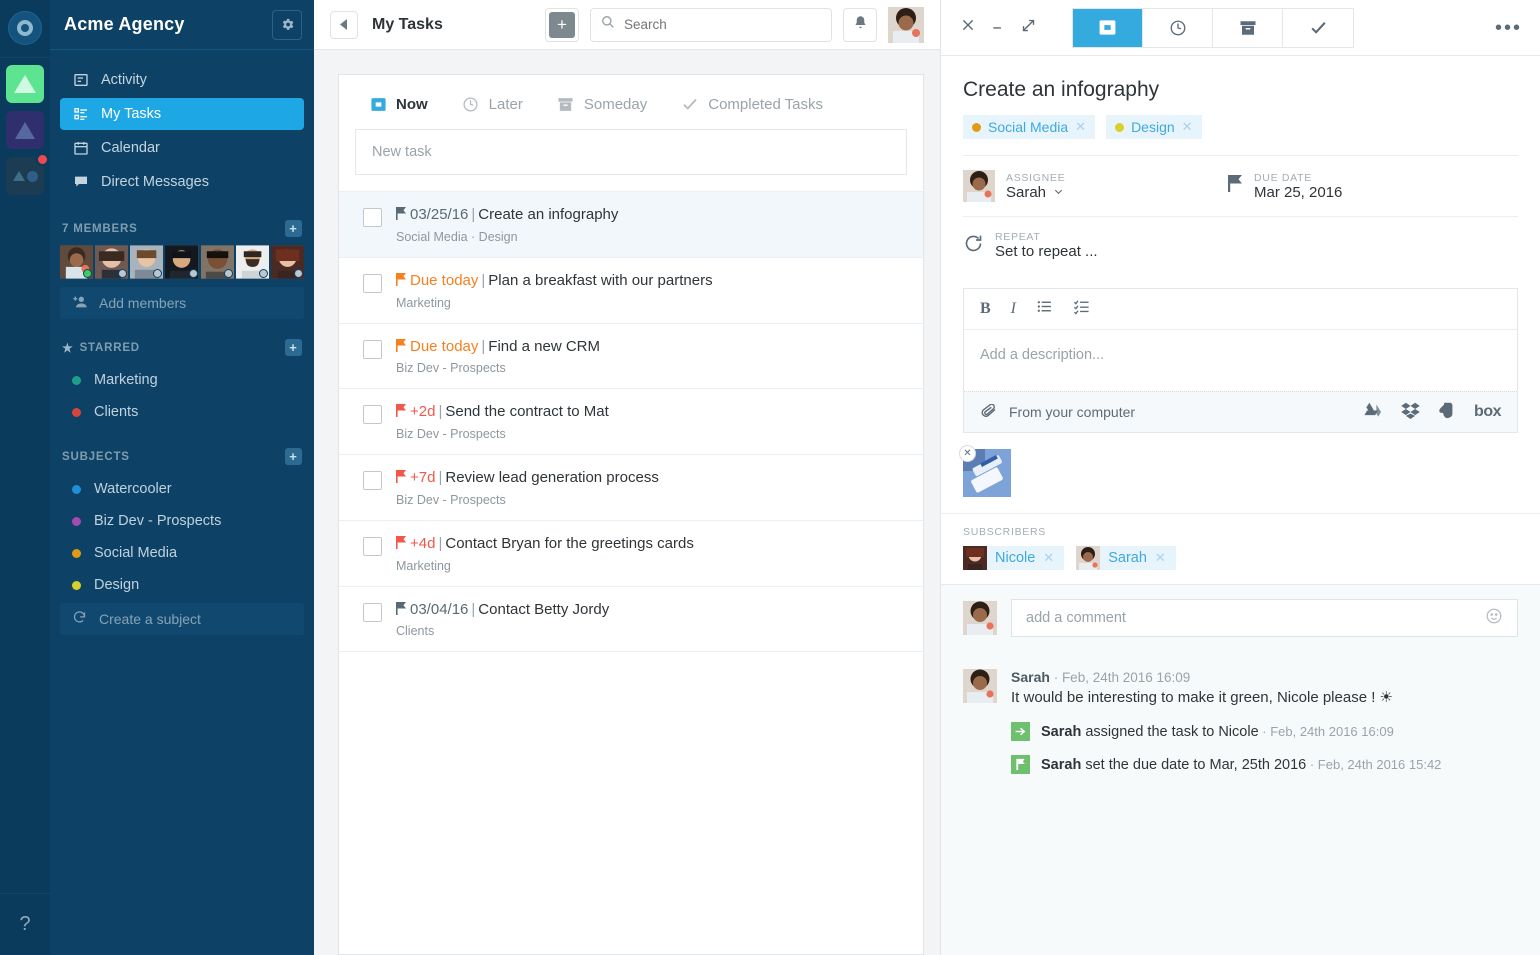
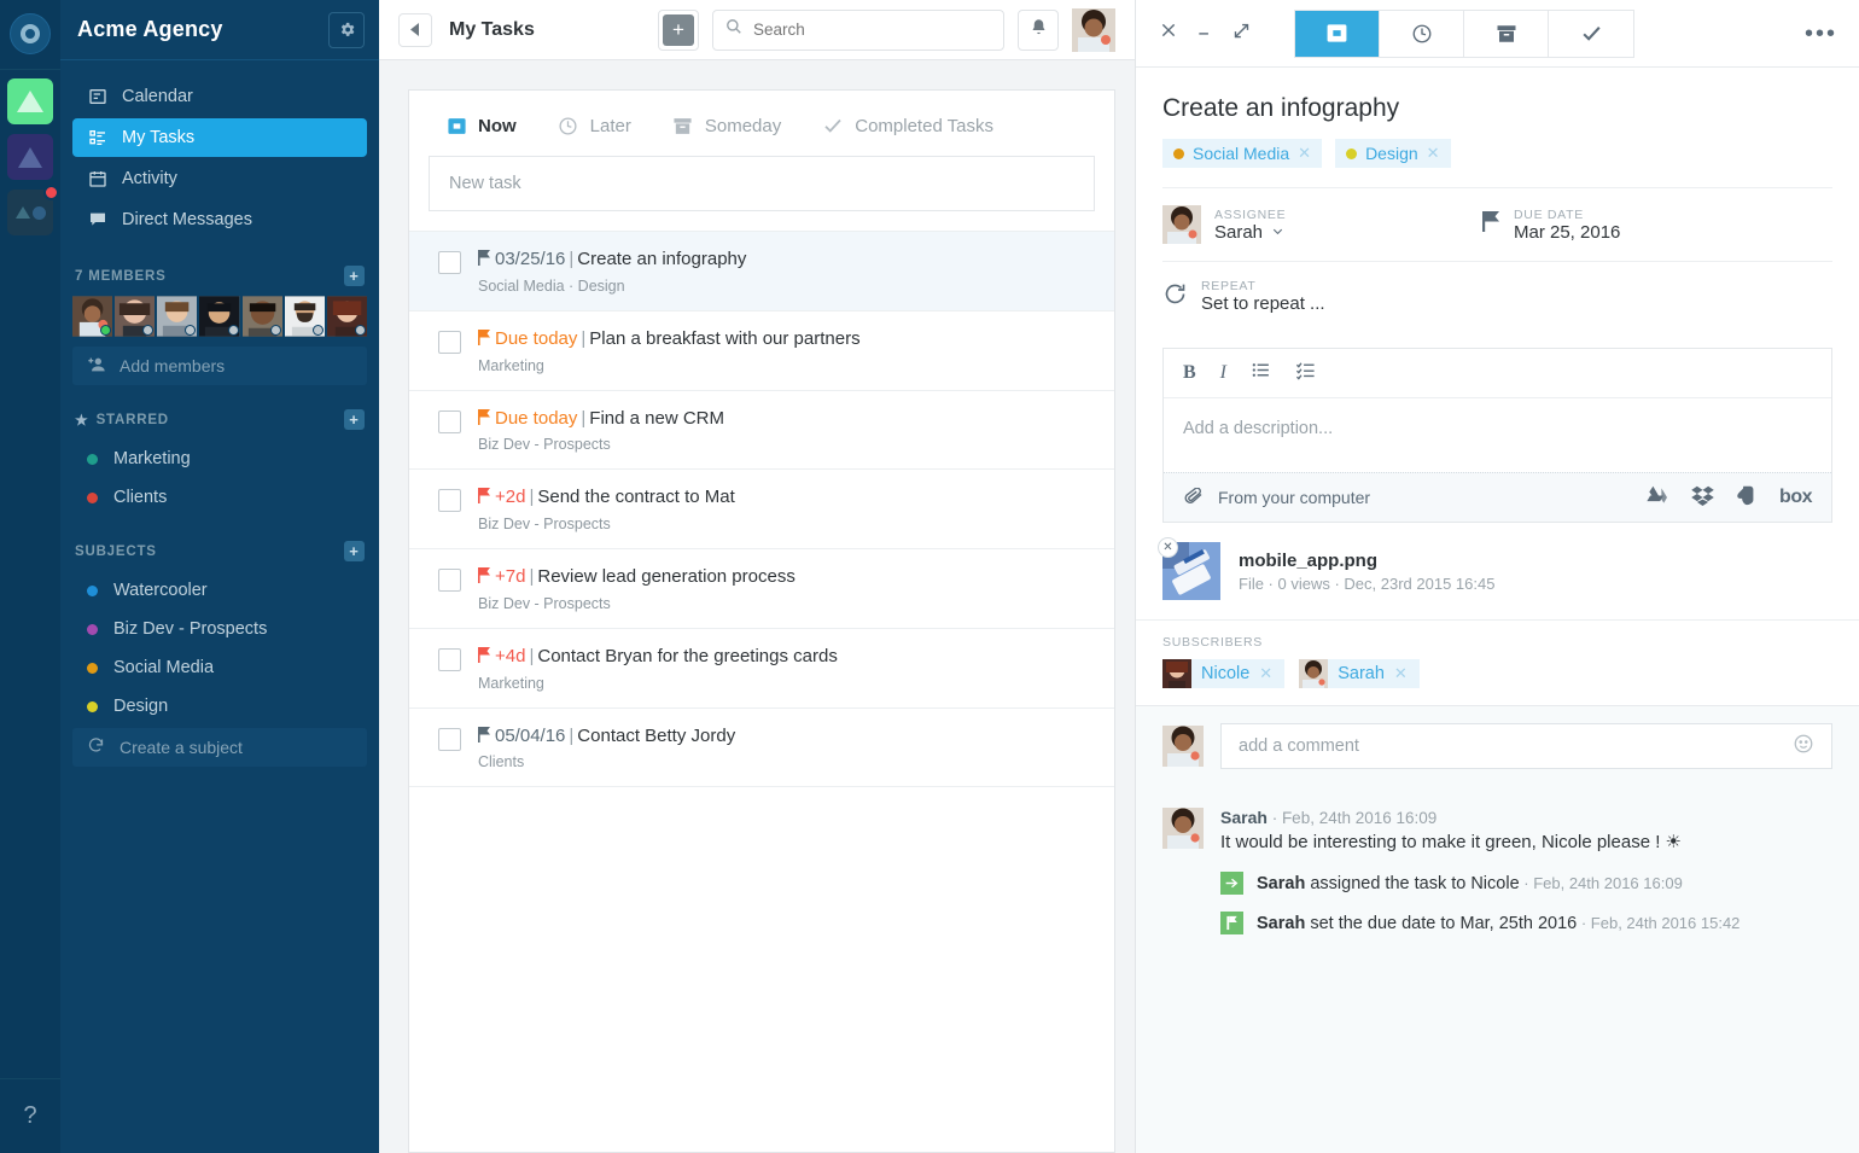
  ?
  Acme Agency
- Activity
+ Calendar
  My Tasks
- Calendar
+ Activity
  Direct Messages
  7 MEMBERS
  +
  Add members
  ★
  STARRED
  +
  Marketing
  Clients
  SUBJECTS
  +
  Watercooler
  Biz Dev - Prospects
  Social Media
  Design
  Create a subject
  My Tasks
  +
  Search
  Now
  Later
  Someday
  Completed Tasks
  New task
  03/25/16 | Create an infography
  Social Media · Design
  Due today | Plan a breakfast with our partners
  Marketing
  Due today | Find a new CRM
  Biz Dev - Prospects
  +2d | Send the contract to Mat
  Biz Dev - Prospects
  +7d | Review lead generation process
  Biz Dev - Prospects
  +4d | Contact Bryan for the greetings cards
  Marketing
- 03/04/16 | Contact Betty Jordy
+ 05/04/16 | Contact Betty Jordy
  Clients
  •••
  Create an infography
  Social Media
  ✕
  Design
  ✕
  ASSIGNEE
  Sarah
  DUE DATE
  Mar 25, 2016
  REPEAT
  Set to repeat ...
  B
  I
  Add a description...
  From your computer
  box
  ✕
+ mobile_app.png
+ File · 0 views · Dec, 23rd 2015 16:45
  SUBSCRIBERS
  Nicole
  ✕
  Sarah
  ✕
  add a comment
  Sarah · Feb, 24th 2016 16:09
  It would be interesting to make it green, Nicole please ! ☀
  Sarah assigned the task to Nicole · Feb, 24th 2016 16:09
  Sarah set the due date to Mar, 25th 2016 · Feb, 24th 2016 15:42
